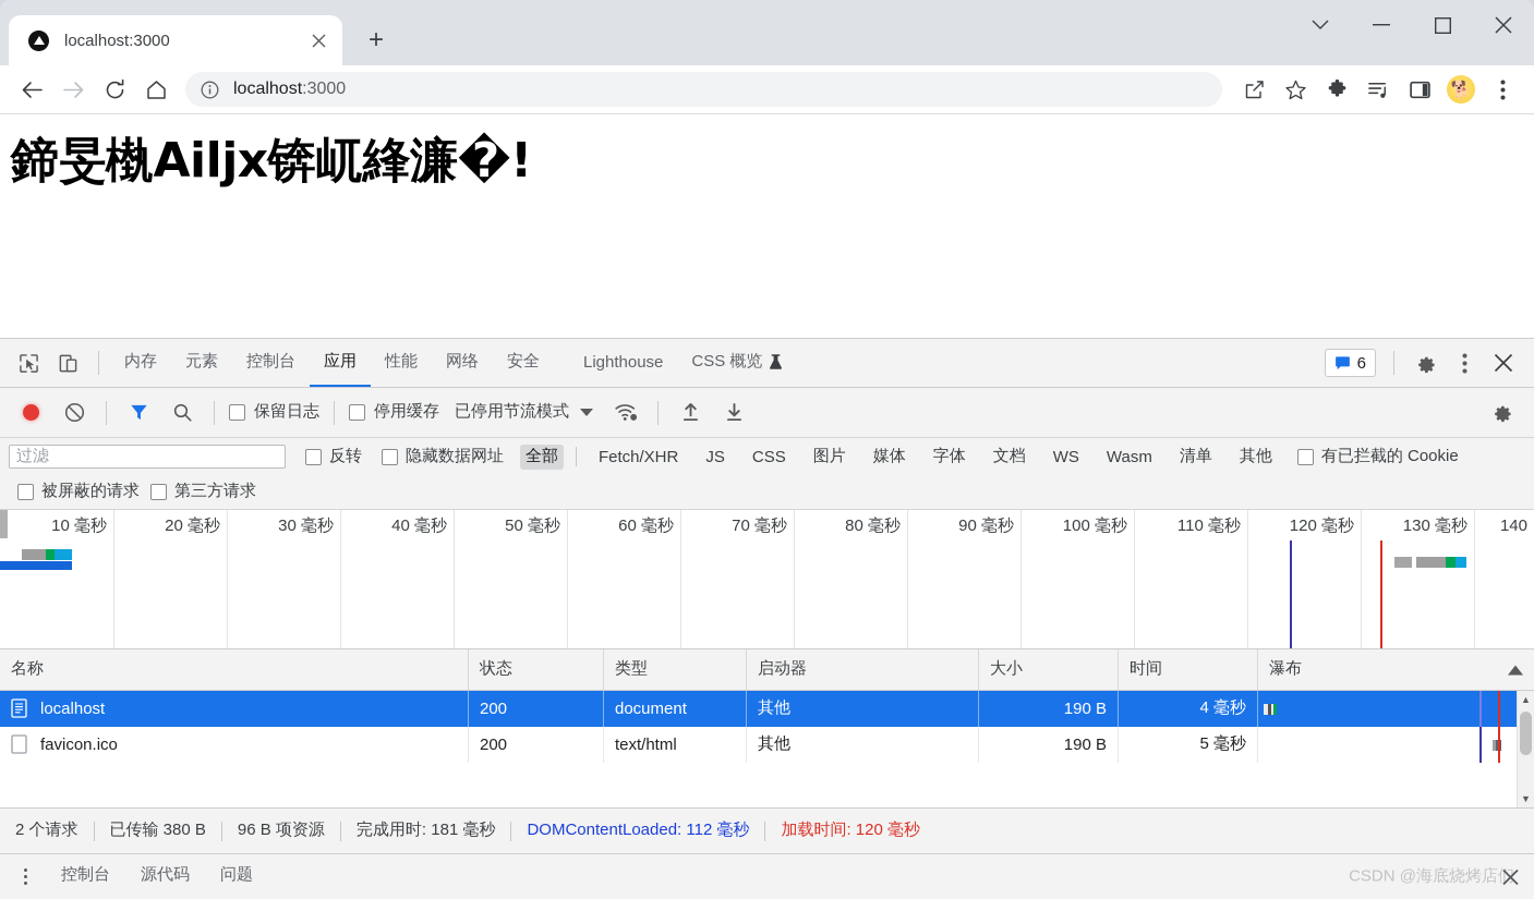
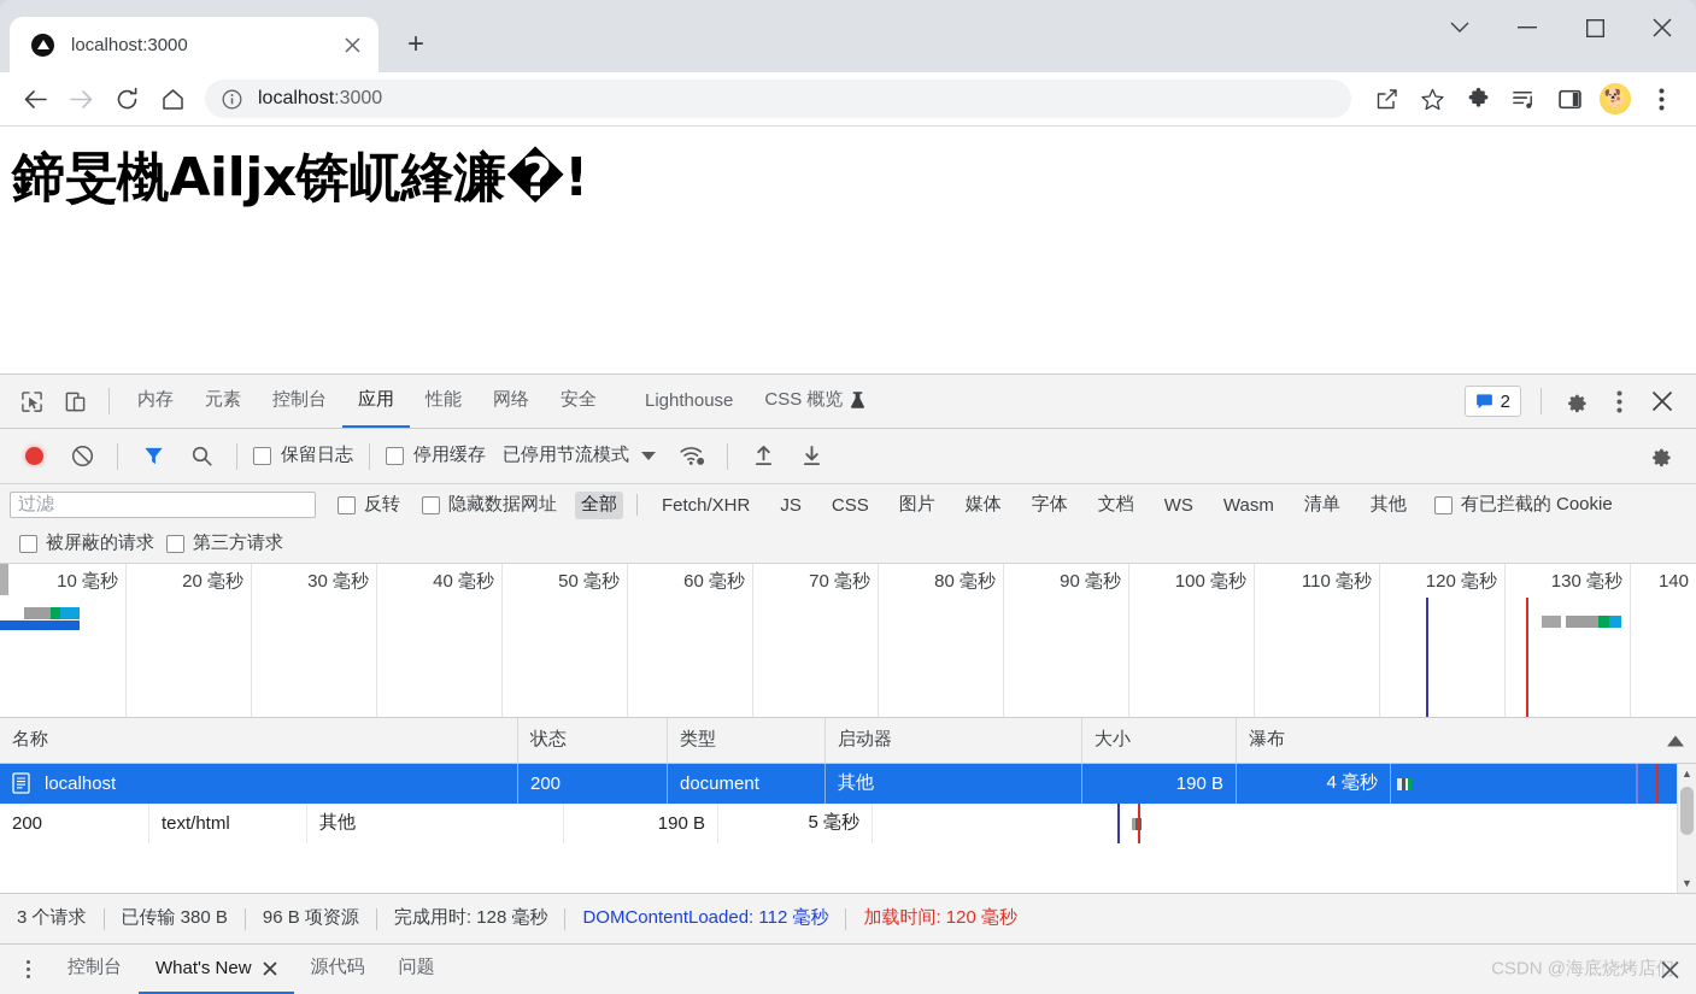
  localhost:3000
  +
  localhost:3000
  🐕
  鍗旻槸Ailjx锛屼綘濂�!
  内存
  元素
  控制台
  应用
  性能
  网络
  安全
  Lighthouse
  CSS 概览
- 6
+ 2
  保留日志
  停用缓存
  已停用节流模式
  过滤
  反转
  隐藏数据网址
  全部
  Fetch/XHR
  JS
  CSS
  图片
  媒体
  字体
  文档
  WS
  Wasm
  清单
  其他
  有已拦截的 Cookie
  被屏蔽的请求
  第三方请求
  10 毫秒
  20 毫秒
  30 毫秒
  40 毫秒
  50 毫秒
  60 毫秒
  70 毫秒
  80 毫秒
  90 毫秒
  100 毫秒
  110 毫秒
  120 毫秒
  130 毫秒
  140
  名称
  状态
  类型
  启动器
  大小
- 时间
  瀑布
  localhost
  200
  document
  其他
  190 B
  4 毫秒
- favicon.ico
  200
  text/html
  其他
  190 B
  5 毫秒
  ▲
  ▼
- 2 个请求
+ 3 个请求
  已传输 380 B
  96 B 项资源
- 完成用时: 181 毫秒
+ 完成用时: 128 毫秒
  DOMContentLoaded: 112 毫秒
  加载时间: 120 毫秒
  控制台
+ What's New
  源代码
  问题
  CSDN @海底烧烤店们
